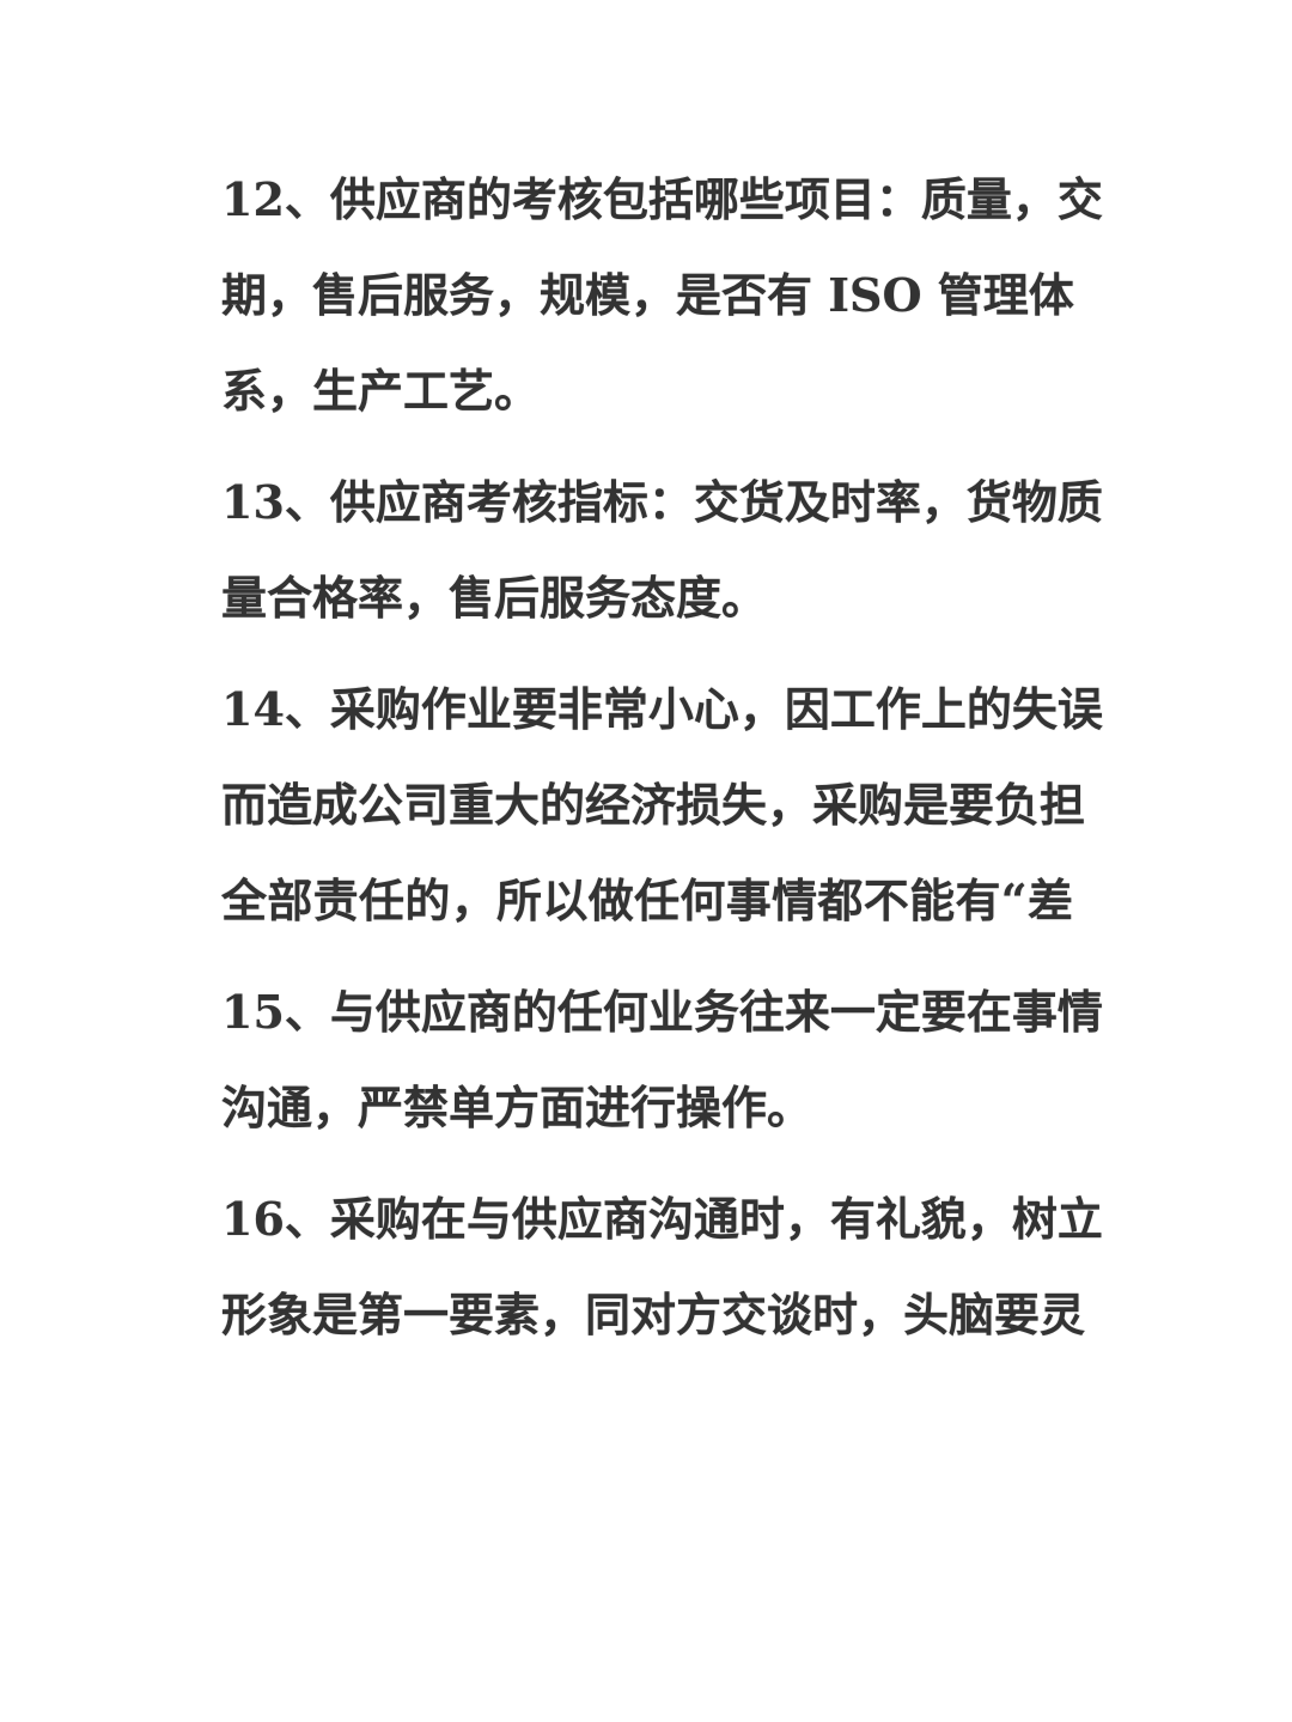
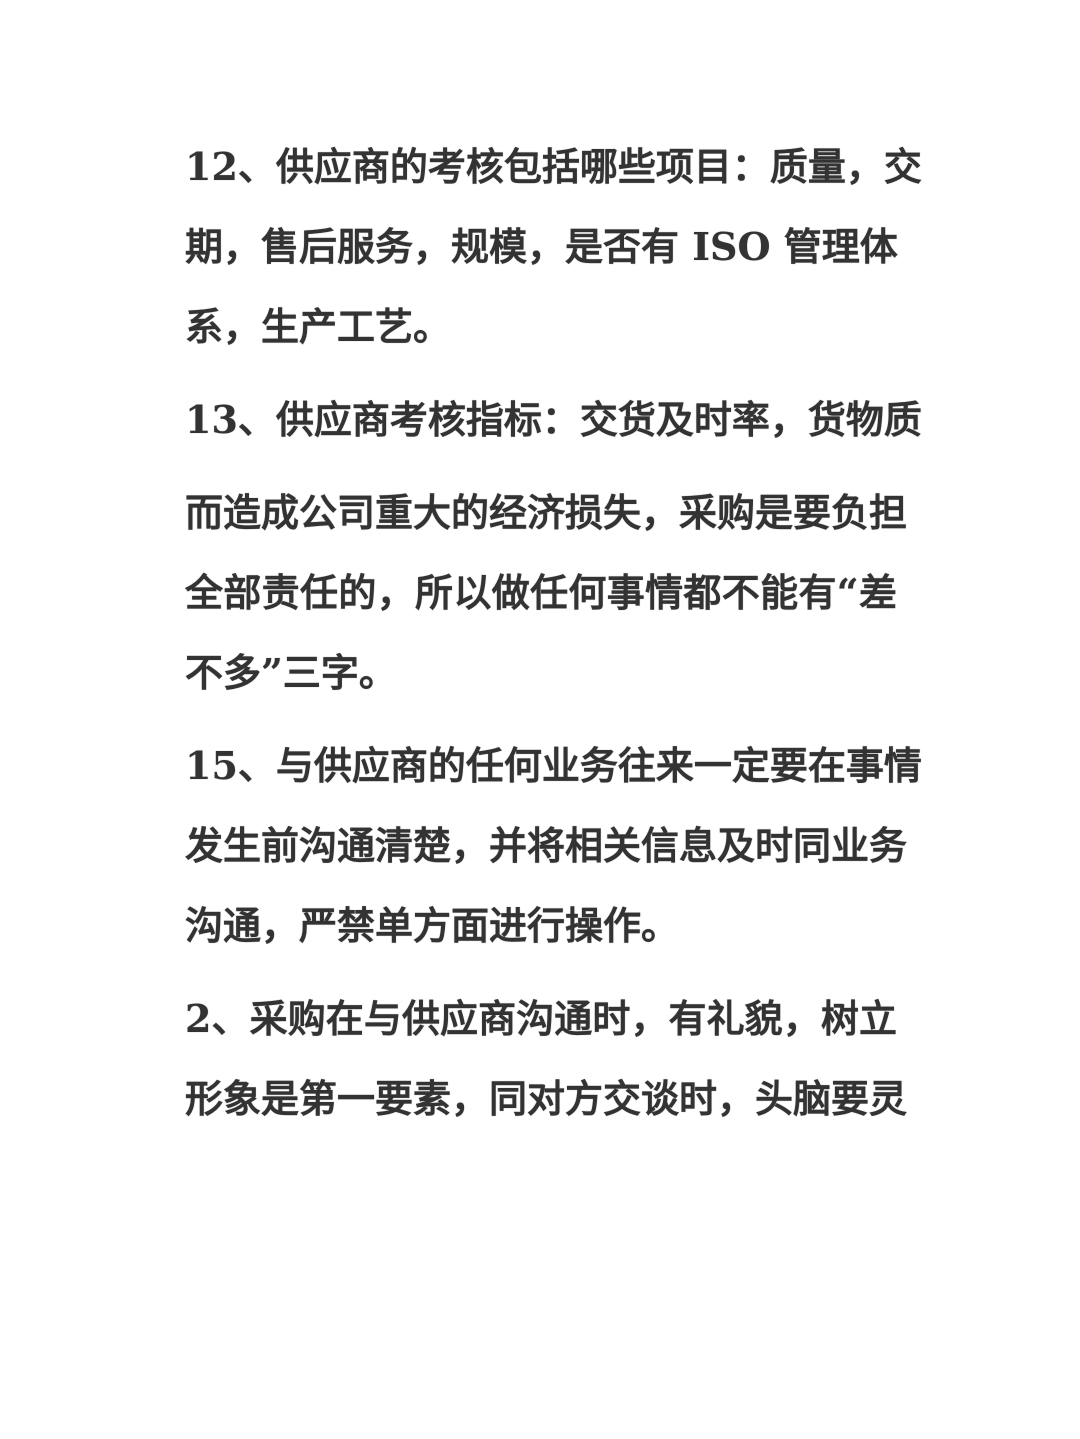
  12、供应商的考核包括哪些项目：质量，交
  期，售后服务，规模，是否有 ISO 管理体
  系，生产工艺。
  13、供应商考核指标：交货及时率，货物质
- 量合格率，售后服务态度。
- 14、采购作业要非常小心，因工作上的失误
  而造成公司重大的经济损失，采购是要负担
  全部责任的，所以做任何事情都不能有“差
+ 不多”三字。
  15、与供应商的任何业务往来一定要在事情
+ 发生前沟通清楚，并将相关信息及时同业务
  沟通，严禁单方面进行操作。
- 16、采购在与供应商沟通时，有礼貌，树立
+ 2、采购在与供应商沟通时，有礼貌，树立
  形象是第一要素，同对方交谈时，头脑要灵
